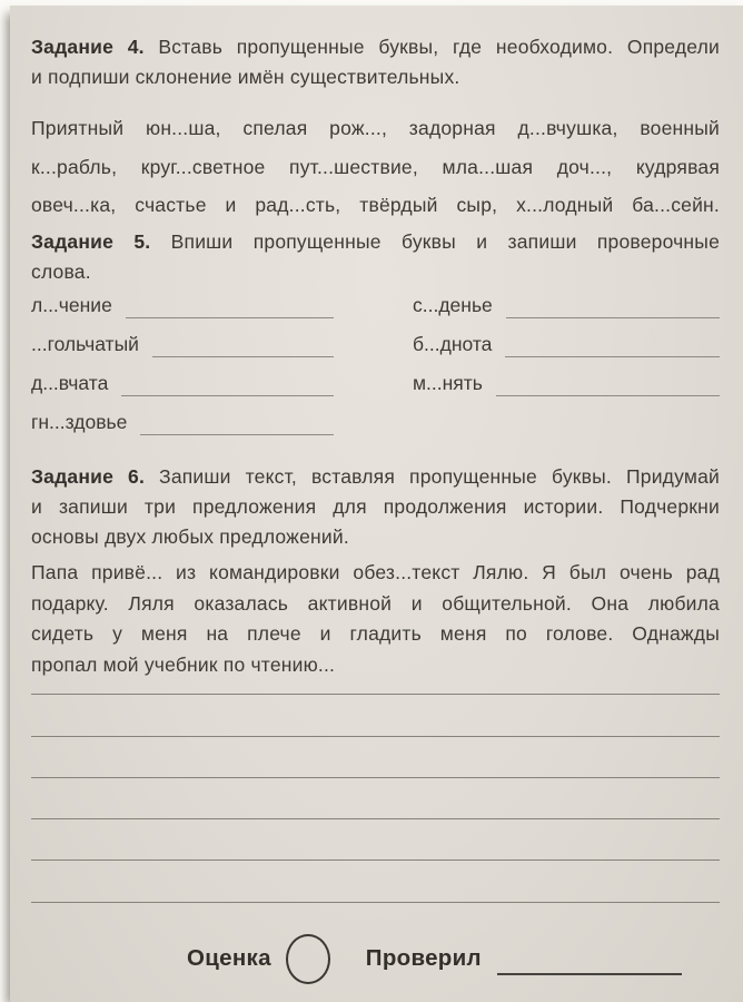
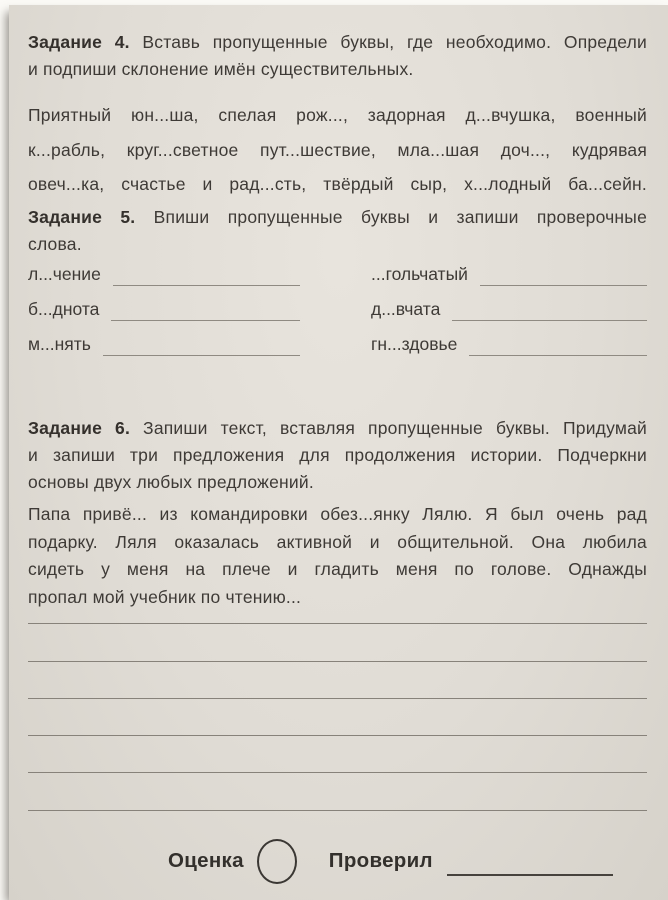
  Задание 4. Вставь пропущенные буквы, где необходимо. Определи
  и подпиши склонение имён существительных.
  Приятный юн...ша, спелая рож..., задорная д...вчушка, военный
  к...рабль, круг...светное пут...шествие, мла...шая доч..., кудрявая
  овеч...ка, счастье и рад...сть, твёрдый сыр, х...лодный ба...сейн.
  Задание 5. Впиши пропущенные буквы и запиши проверочные
  слова.
  л...чение
- с...денье
  ...гольчатый
  б...днота
  д...вчата
  м...нять
  гн...здовье
  Задание 6. Запиши текст, вставляя пропущенные буквы. Придумай
  и запиши три предложения для продолжения истории. Подчеркни
  основы двух любых предложений.
- Папа привё... из командировки обез...текст Лялю. Я был очень рад
+ Папа привё... из командировки обез...янку Лялю. Я был очень рад
  подарку. Ляля оказалась активной и общительной. Она любила
  сидеть у меня на плече и гладить меня по голове. Однажды
  пропал мой учебник по чтению...
  Оценка
  Проверил
